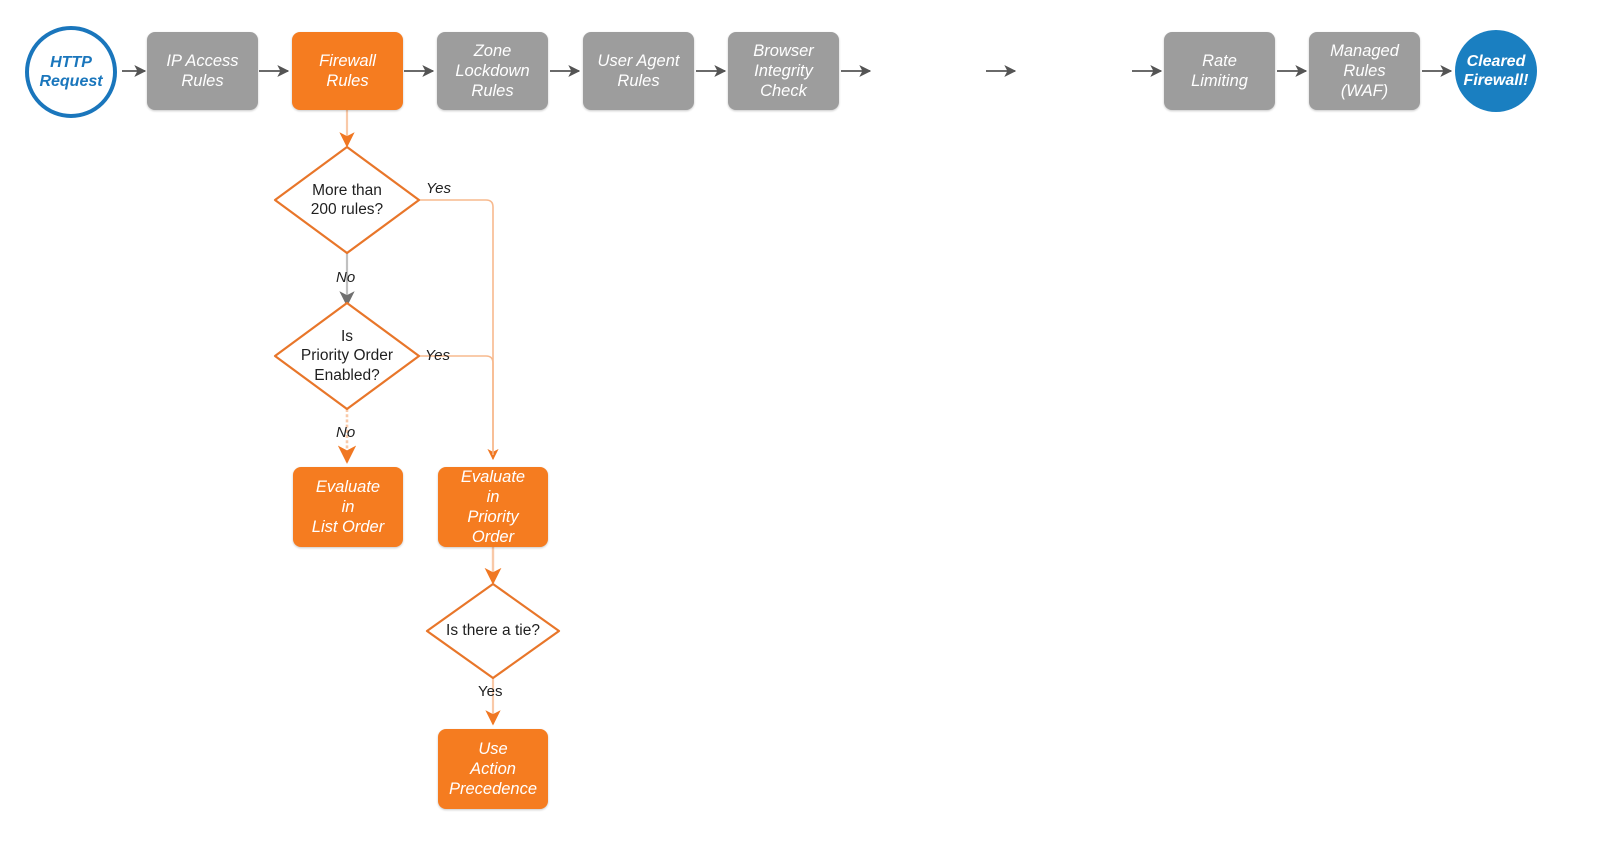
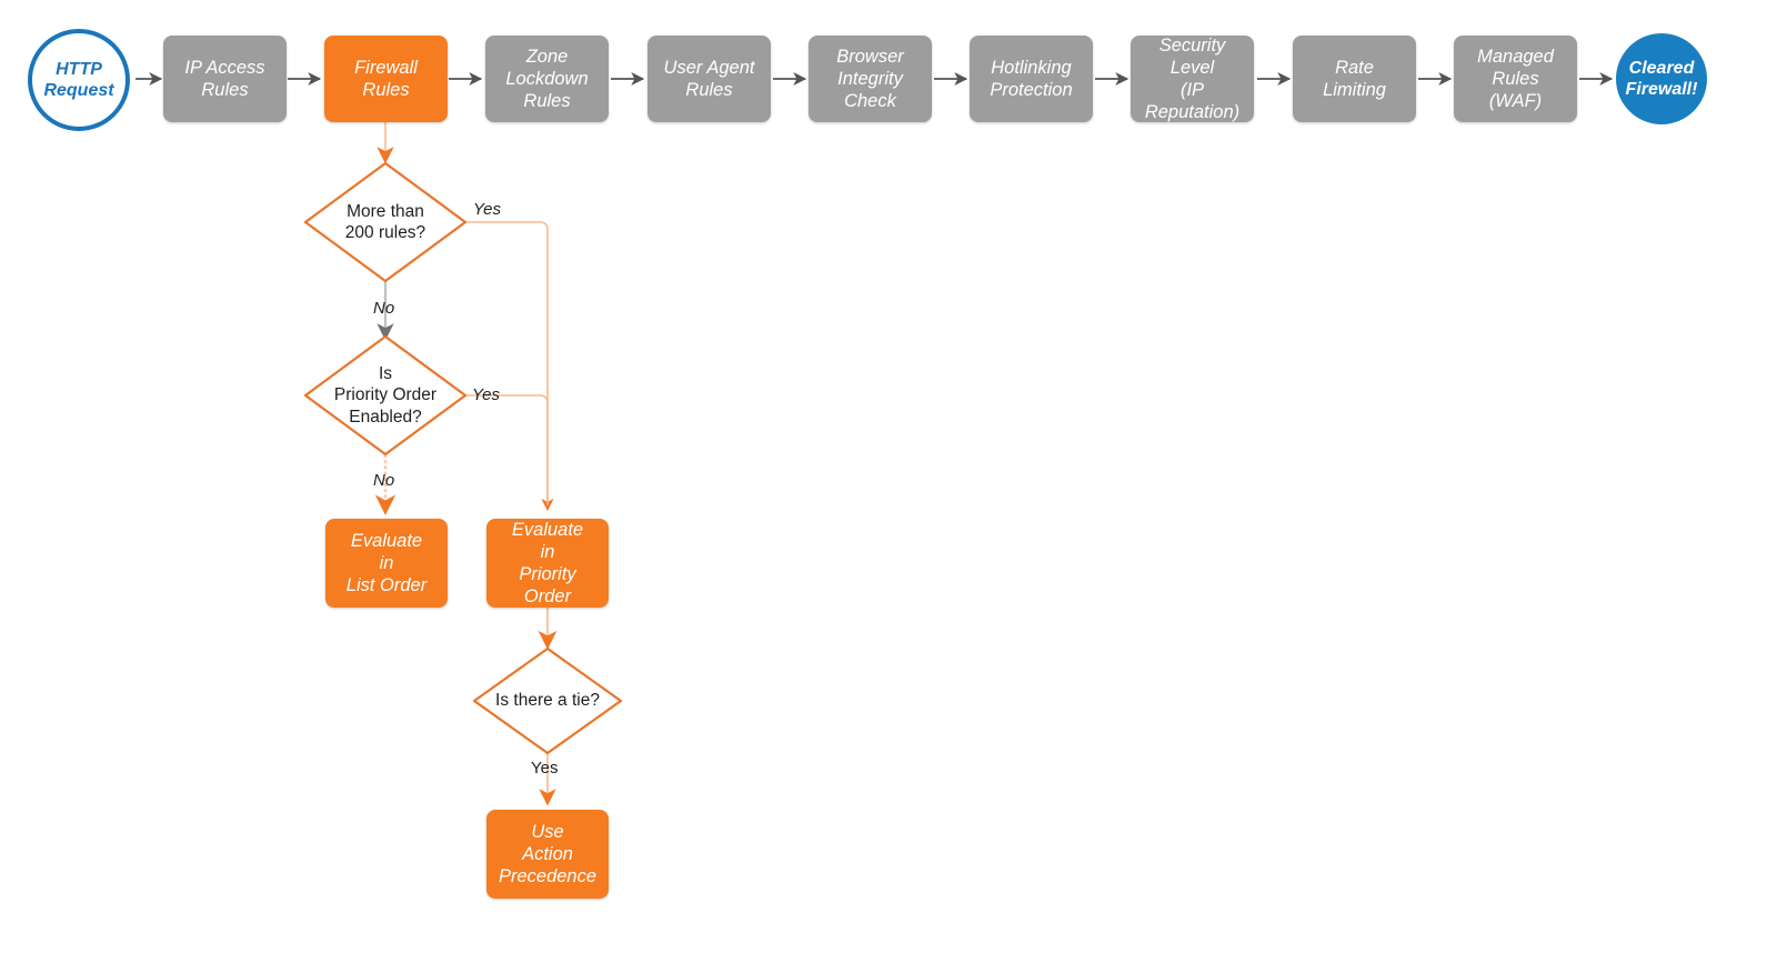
  HTTP Request
  IP Access
  Rules
  Firewall
  Rules
  Zone
  Lockdown
  Rules
  User Agent
  Rules
  Browser
  Integrity
  Check
+ Hotlinking
+ Protection
+ Security
+ Level
+ (IP Reputation)
  Rate
  Limiting
  Managed
  Rules
  (WAF)
  Cleared
  Firewall!
  More than
  200 rules?
  Is
  Priority Order
  Enabled?
  Is there a tie?
  Evaluate
  in
  List Order
  Evaluate
  in
  Priority Order
  Use
  Action
  Precedence
  Yes
  No
  Yes
  No
  Yes
